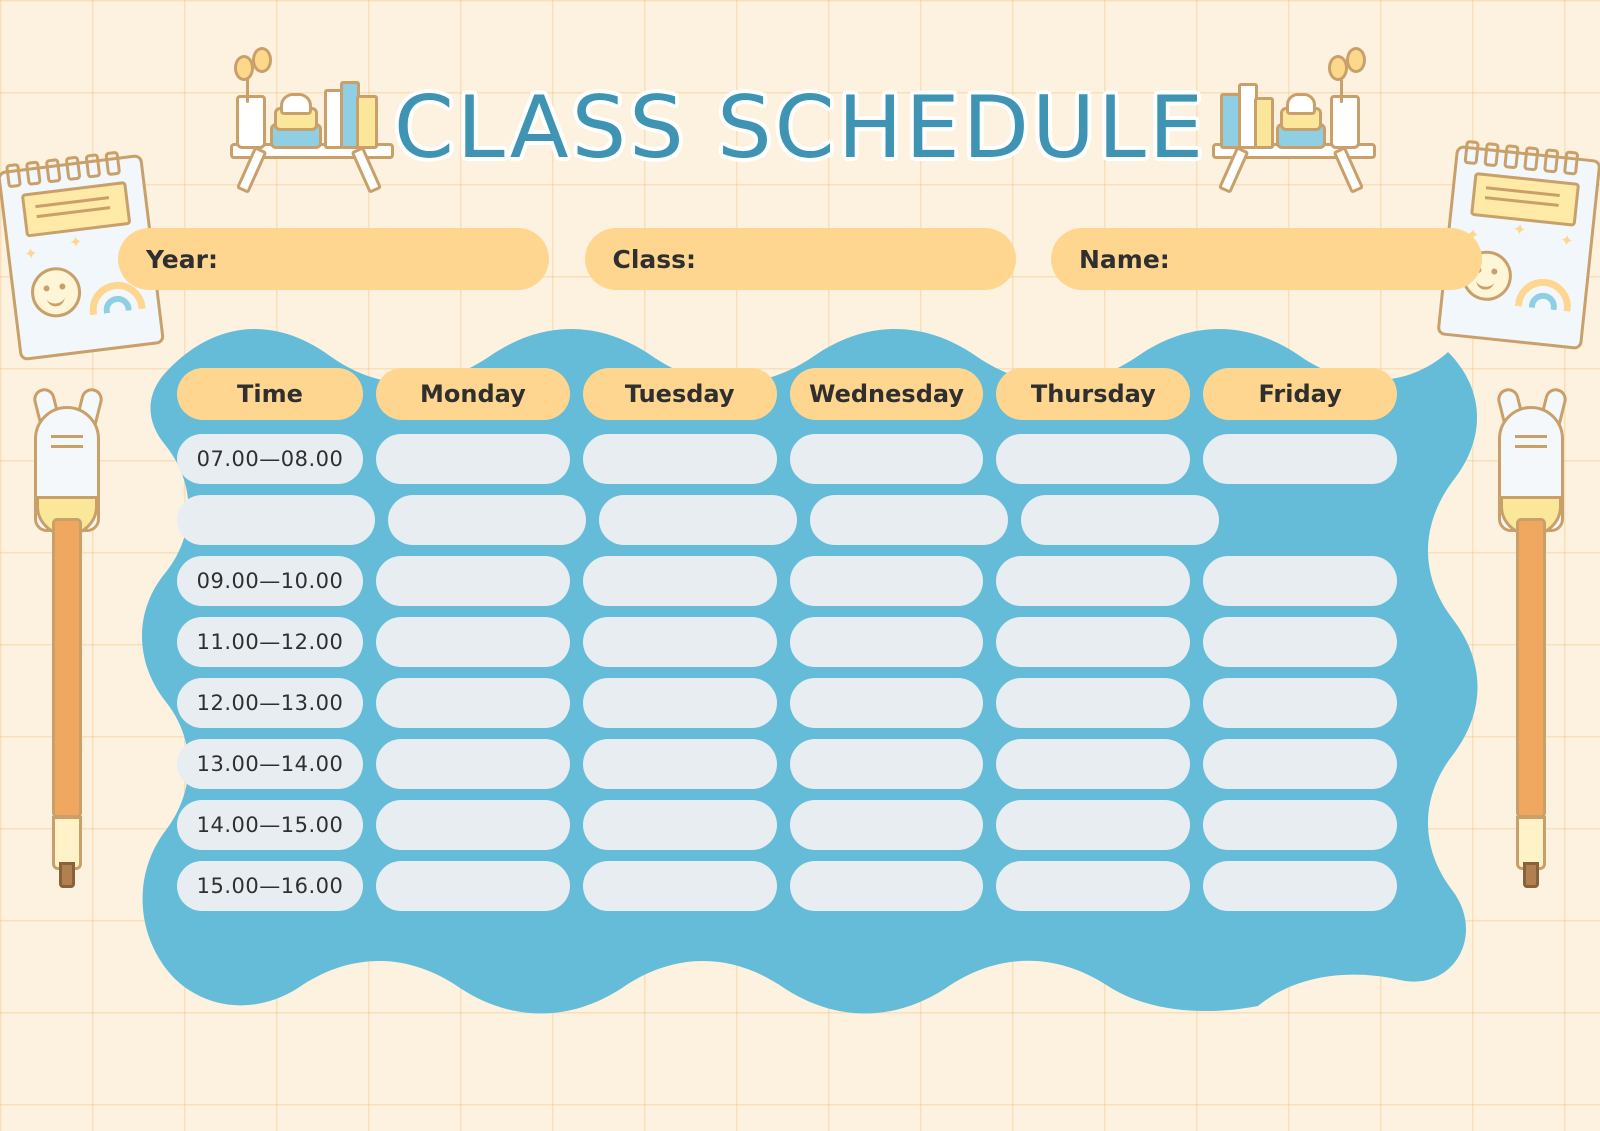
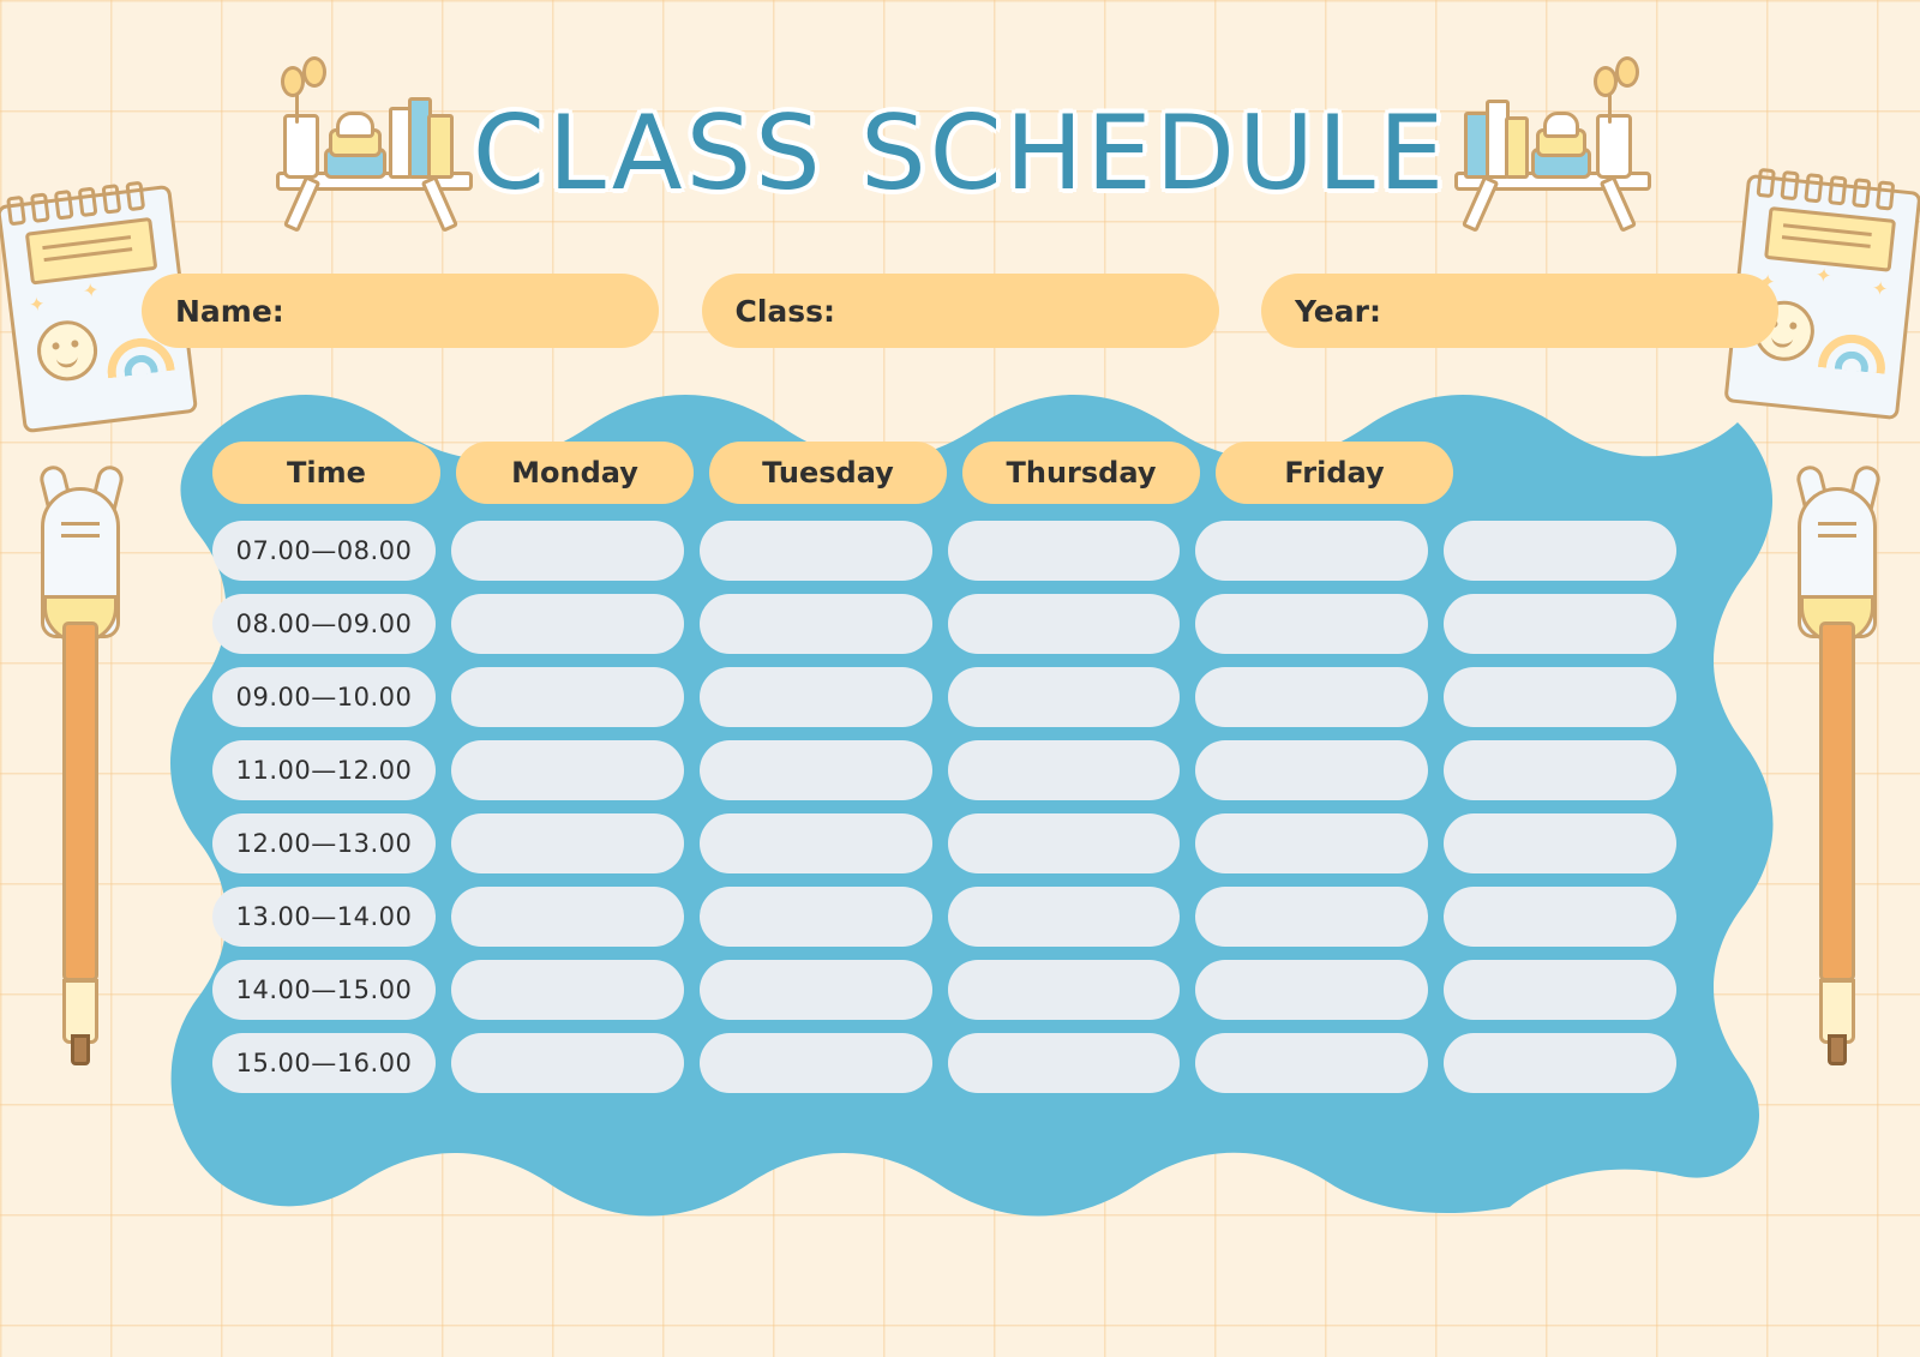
  CLASS SCHEDULE
- Year:
+ Name:
  Class:
- Name:
+ Year:
  Time
  Monday
  Tuesday
- Wednesday
  Thursday
  Friday
  07.00—08.00
+ 08.00—09.00
  09.00—10.00
  11.00—12.00
  12.00—13.00
  13.00—14.00
  14.00—15.00
  15.00—16.00
